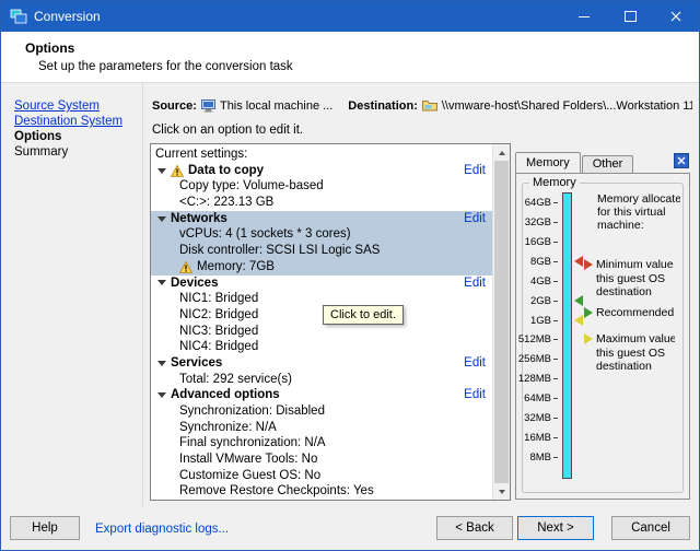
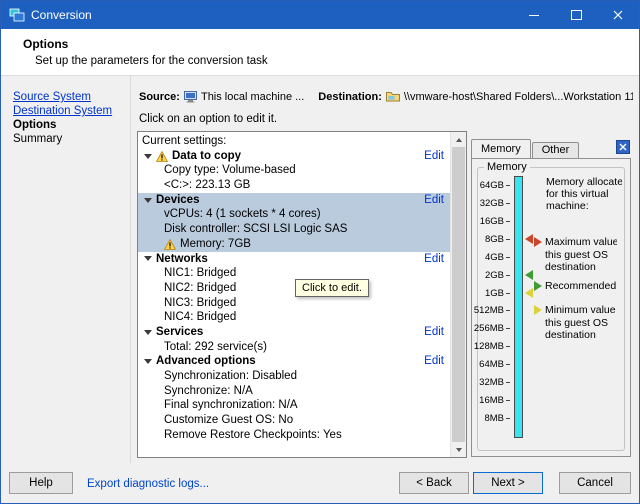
  Conversion
  Options
  Set up the parameters for the conversion task
  Source System
  Destination System
  Options
  Summary
  Source:
  This local machine ...
  Destination:
  \\vmware-host\Shared Folders\...Workstation 11
  Click on an option to edit it.
  Current settings:
  Data to copy
  Edit
  Copy type: Volume-based
  <C:>: 223.13 GB
- Networks
+ Devices
  Edit
- vCPUs: 4 (1 sockets * 3 cores)
+ vCPUs: 4 (1 sockets * 4 cores)
  Disk controller: SCSI LSI Logic SAS
  Memory: 7GB
- Devices
+ Networks
  Edit
  NIC1: Bridged
  NIC2: Bridged
  NIC3: Bridged
  NIC4: Bridged
  Services
  Edit
  Total: 292 service(s)
  Advanced options
  Edit
  Synchronization: Disabled
  Synchronize: N/A
  Final synchronization: N/A
- Install VMware Tools: No
  Customize Guest OS: No
  Remove Restore Checkpoints: Yes
  Click to edit.
  Memory
  Other
  Memory
  64GB
  32GB
  16GB
  8GB
  4GB
  2GB
  1GB
  512MB
  256MB
  128MB
  64MB
  32MB
  16MB
  8MB
  Memory allocate
  for this virtual
  machine:
- Minimum value
+ Maximum value
  this guest OS
  destination
  Recommended
- Maximum value
+ Minimum value
  this guest OS
  destination
  Help
  Export diagnostic logs...
  < Back
  Next >
  Cancel
